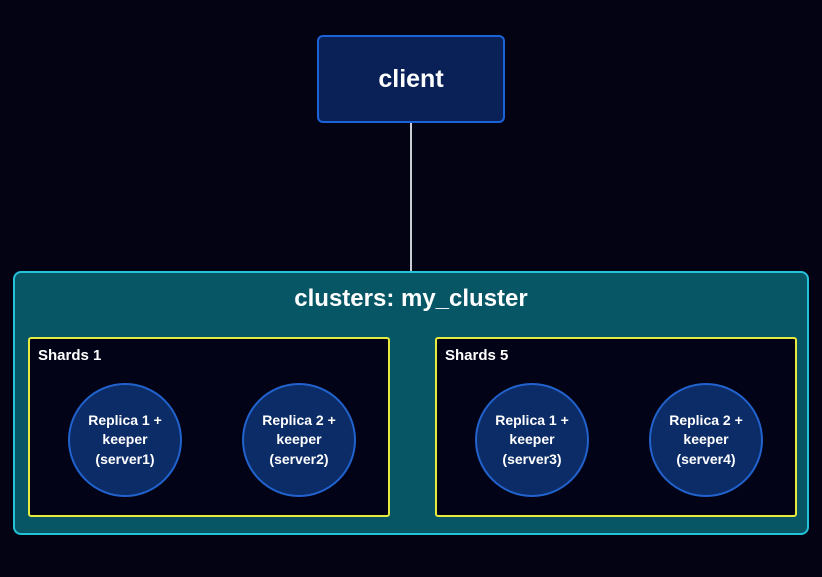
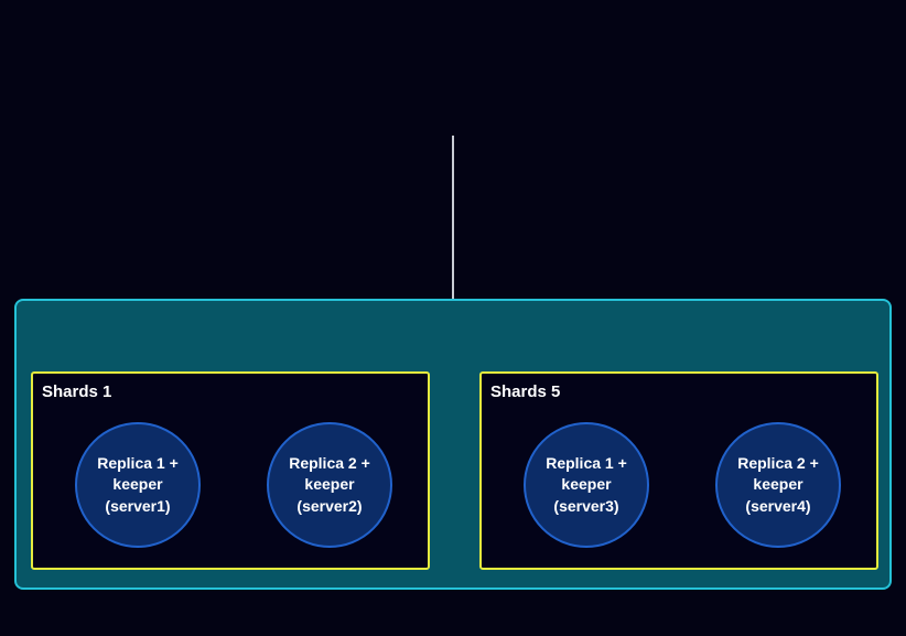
- client
- clusters: my_cluster
  Shards 1
  Replica 1 +
  keeper
  (server1)
  Replica 2 +
  keeper
  (server2)
  Shards 5
  Replica 1 +
  keeper
  (server3)
  Replica 2 +
  keeper
  (server4)
